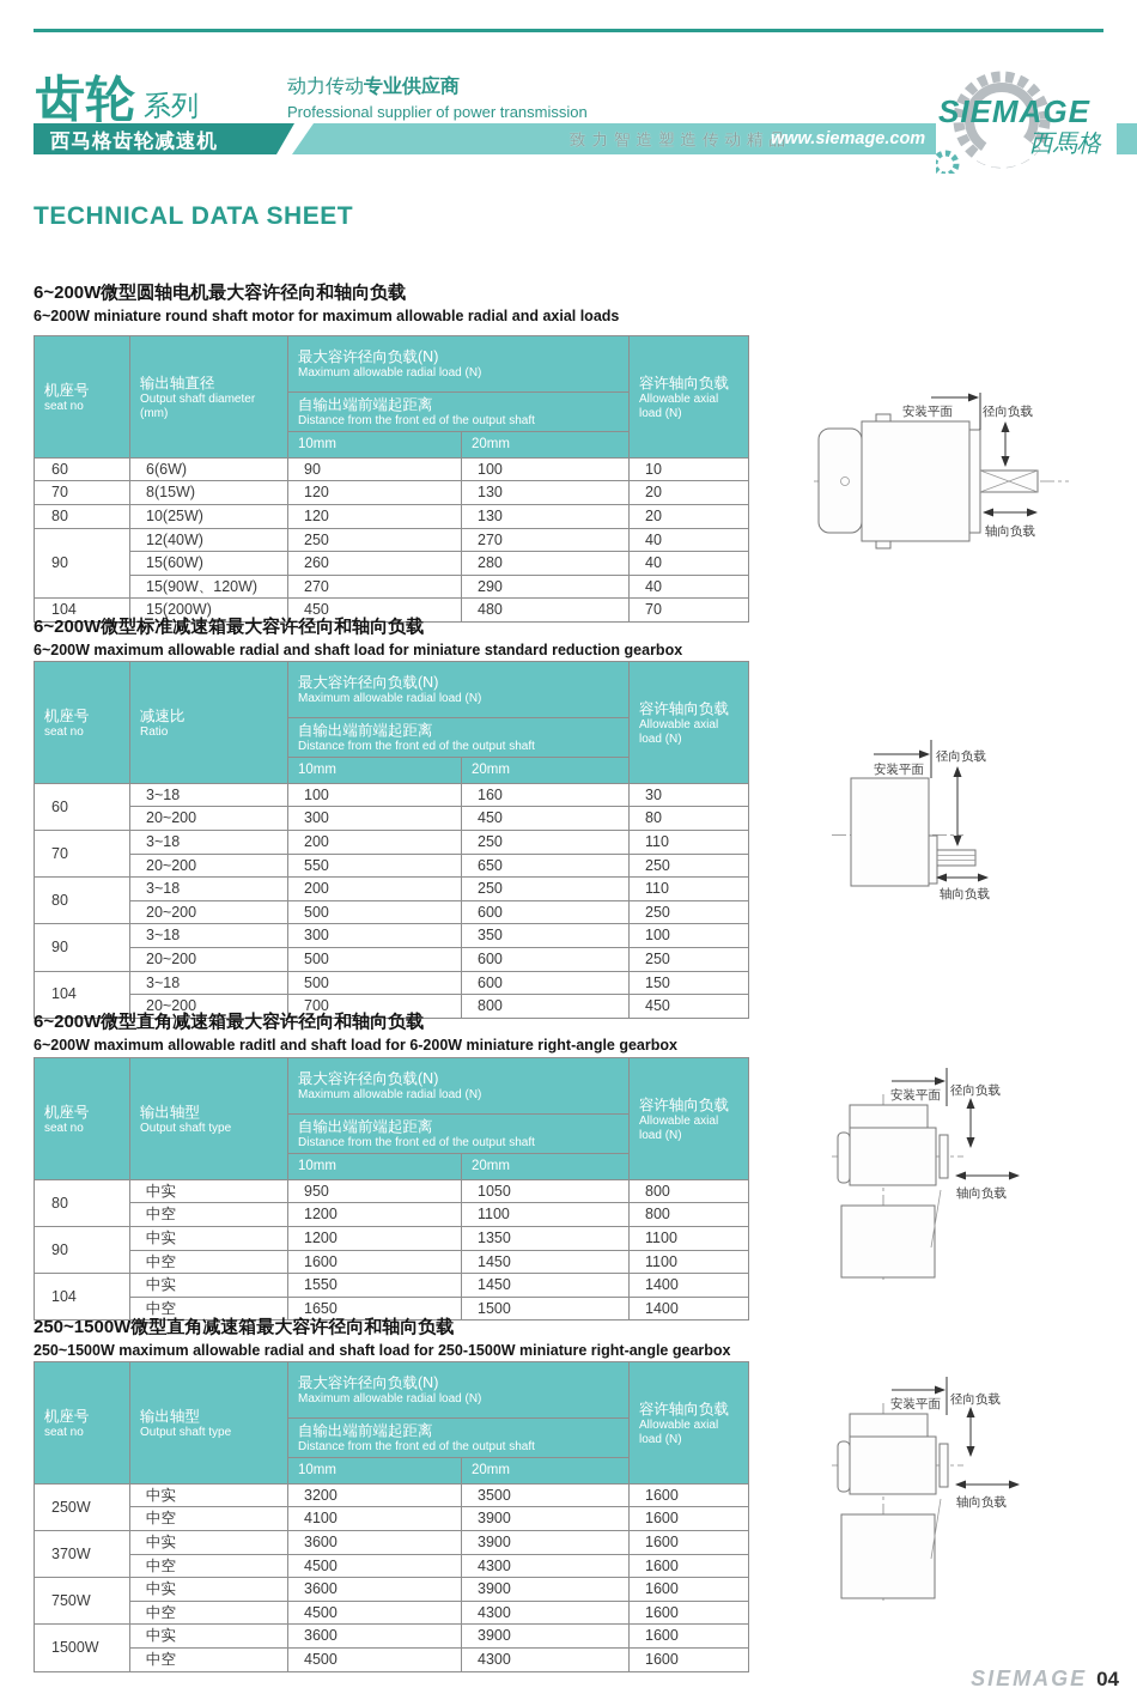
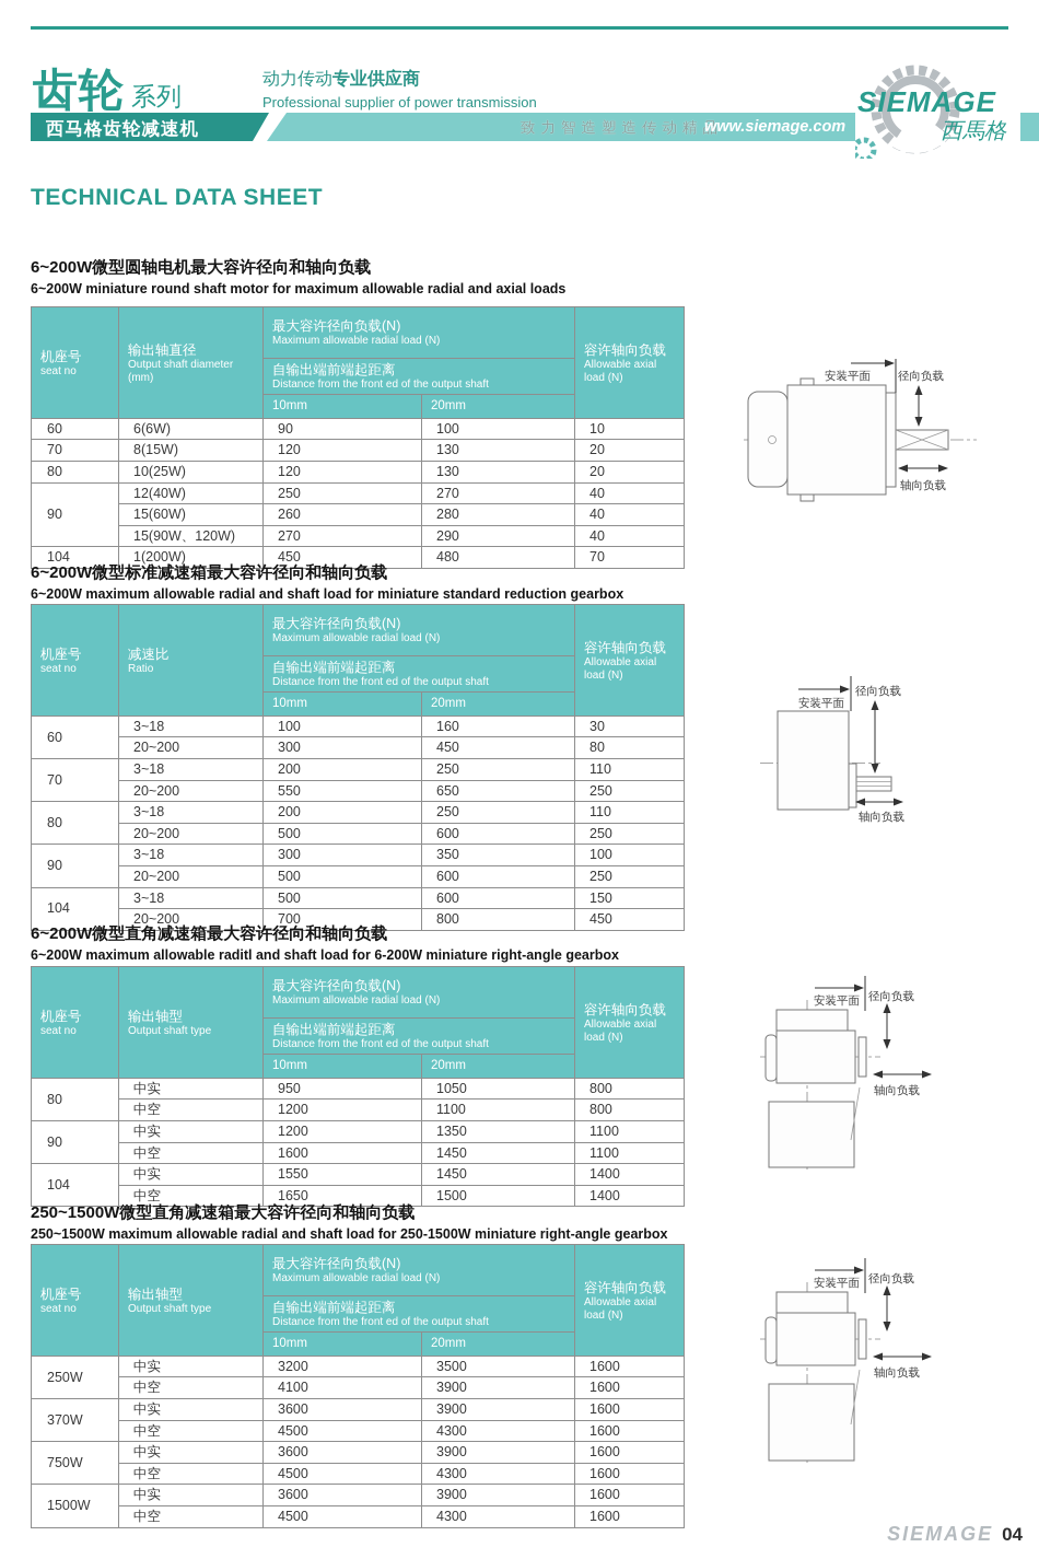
  齿轮 系列
  动力传动专业供应商
  Professional supplier of power transmission
  致力智造塑造传动精品
  www.siemage.com
  西马格齿轮减速机
  SIEMAGE
  西馬格
  TECHNICAL DATA SHEET
  6~200W微型圆轴电机最大容许径向和轴向负载
  6~200W miniature round shaft motor for maximum allowable radial and axial loads
  机座号seat no	输出轴直径Output shaft diameter (mm)	最大容许径向负载(N)Maximum allowable radial load (N)	容许轴向负载Allowable axial load (N)
  自输出端前端起距离Distance from the front ed of the output shaft
  10mm	20mm
  60	6(6W)	90	100	10
  70	8(15W)	120	130	20
  80	10(25W)	120	130	20
  90	12(40W)	250	270	40
  15(60W)	260	280	40
  15(90W、120W)	270	290	40
- 104	15(200W)	450	480	70
+ 104	1(200W)	450	480	70
  安装平面
  径向负载
  轴向负载
  6~200W微型标准减速箱最大容许径向和轴向负载
  6~200W maximum allowable radial and shaft load for miniature standard reduction gearbox
  机座号seat no	减速比Ratio	最大容许径向负载(N)Maximum allowable radial load (N)	容许轴向负载Allowable axial load (N)
  自输出端前端起距离Distance from the front ed of the output shaft
  10mm	20mm
  60	3~18	100	160	30
  20~200	300	450	80
  70	3~18	200	250	110
  20~200	550	650	250
  80	3~18	200	250	110
  20~200	500	600	250
  90	3~18	300	350	100
  20~200	500	600	250
  104	3~18	500	600	150
  20~200	700	800	450
  安装平面
  径向负载
  轴向负载
  6~200W微型直角减速箱最大容许径向和轴向负载
  6~200W maximum allowable raditl and shaft load for 6-200W miniature right-angle gearbox
  机座号seat no	输出轴型Output shaft type	最大容许径向负载(N)Maximum allowable radial load (N)	容许轴向负载Allowable axial load (N)
  自输出端前端起距离Distance from the front ed of the output shaft
  10mm	20mm
  80	中实	950	1050	800
  中空	1200	1100	800
  90	中实	1200	1350	1100
  中空	1600	1450	1100
  104	中实	1550	1450	1400
  中空	1650	1500	1400
  安装平面
  径向负载
  轴向负载
  250~1500W微型直角减速箱最大容许径向和轴向负载
  250~1500W maximum allowable radial and shaft load for 250-1500W miniature right-angle gearbox
  机座号seat no	输出轴型Output shaft type	最大容许径向负载(N)Maximum allowable radial load (N)	容许轴向负载Allowable axial load (N)
  自输出端前端起距离Distance from the front ed of the output shaft
  10mm	20mm
  250W	中实	3200	3500	1600
  中空	4100	3900	1600
  370W	中实	3600	3900	1600
  中空	4500	4300	1600
  750W	中实	3600	3900	1600
  中空	4500	4300	1600
  1500W	中实	3600	3900	1600
  中空	4500	4300	1600
  安装平面
  径向负载
  轴向负载
  SIEMAGE 04
